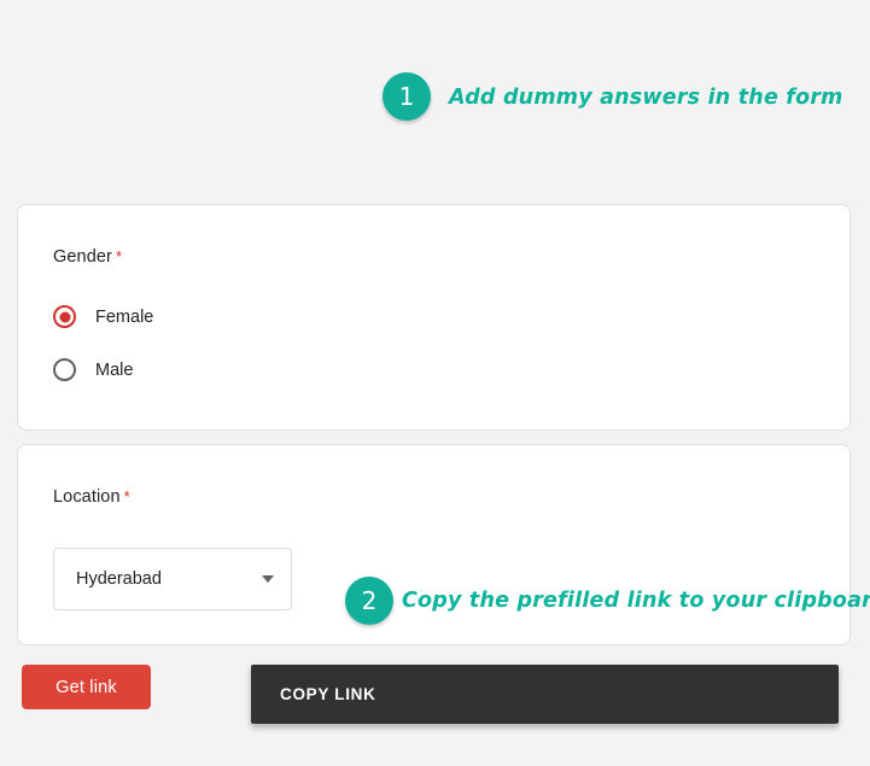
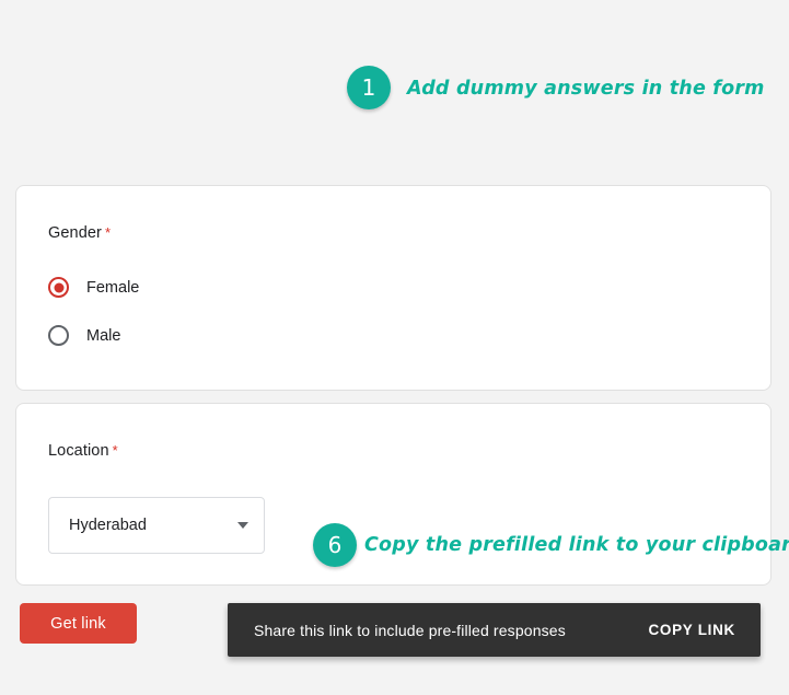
  Gender *
  Female
  Male
  Location *
  Hyderabad
  Get link
+ Share this link to include pre-filled responses
  COPY LINK
  1
  Add dummy answers in the form
- 2
+ 6
  Copy the prefilled link to your clipboar
